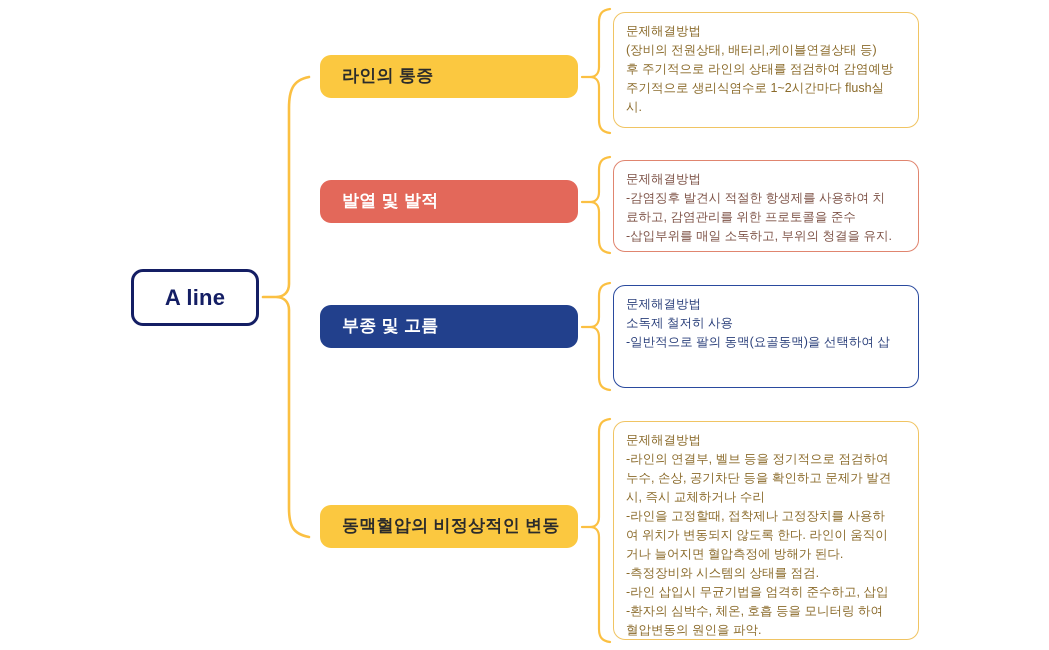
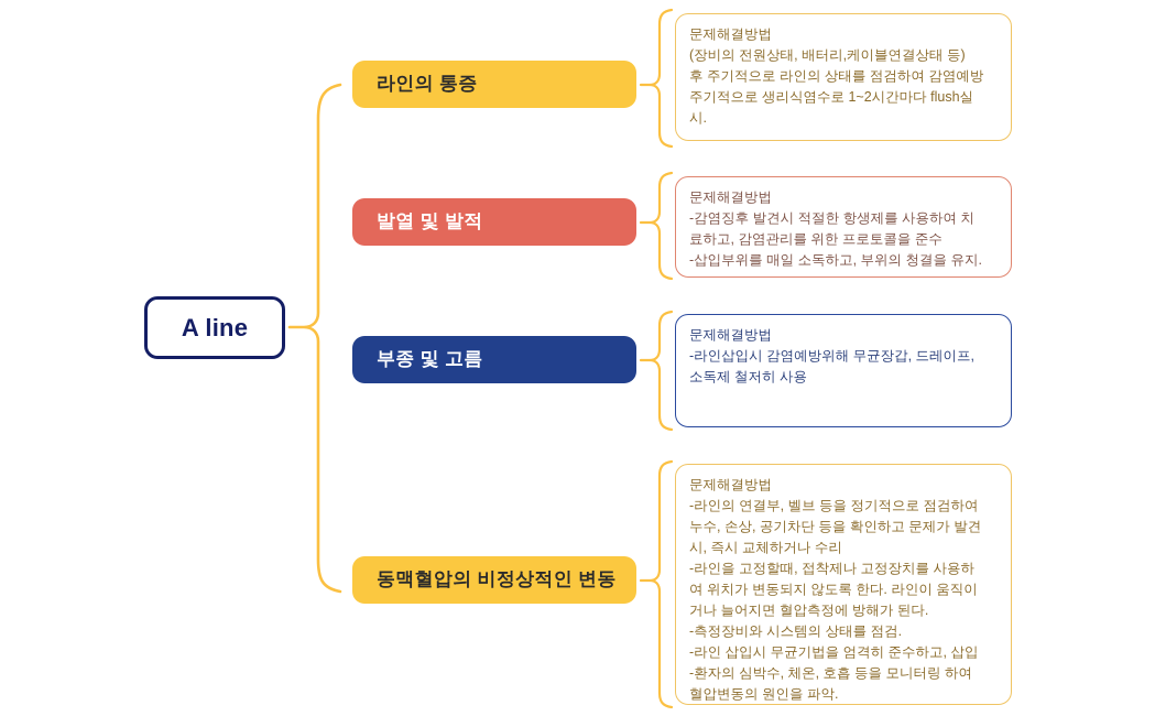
  A line
  라인의 통증
  발열 및 발적
  부종 및 고름
  동맥혈압의 비정상적인 변동
  문제해결방법
  (장비의 전원상태, 배터리,케이블연결상태 등)
  후 주기적으로 라인의 상태를 점검하여 감염예방
  주기적으로 생리식염수로 1~2시간마다 flush실
  시.
  문제해결방법
  -감염징후 발견시 적절한 항생제를 사용하여 치
  료하고, 감염관리를 위한 프로토콜을 준수
  -삽입부위를 매일 소독하고, 부위의 청결을 유지.
  문제해결방법
+ -라인삽입시 감염예방위해 무균장갑, 드레이프,
  소독제 철저히 사용
- -일반적으로 팔의 동맥(요골동맥)을 선택하여 삽
  문제해결방법
  -라인의 연결부, 벨브 등을 정기적으로 점검하여
  누수, 손상, 공기차단 등을 확인하고 문제가 발견
  시, 즉시 교체하거나 수리
  -라인을 고정할때, 접착제나 고정장치를 사용하
  여 위치가 변동되지 않도록 한다. 라인이 움직이
  거나 늘어지면 혈압측정에 방해가 된다.
  -측정장비와 시스템의 상태를 점검.
  -라인 삽입시 무균기법을 엄격히 준수하고, 삽입
  -환자의 심박수, 체온, 호흡 등을 모니터링 하여
  혈압변동의 원인을 파악.
